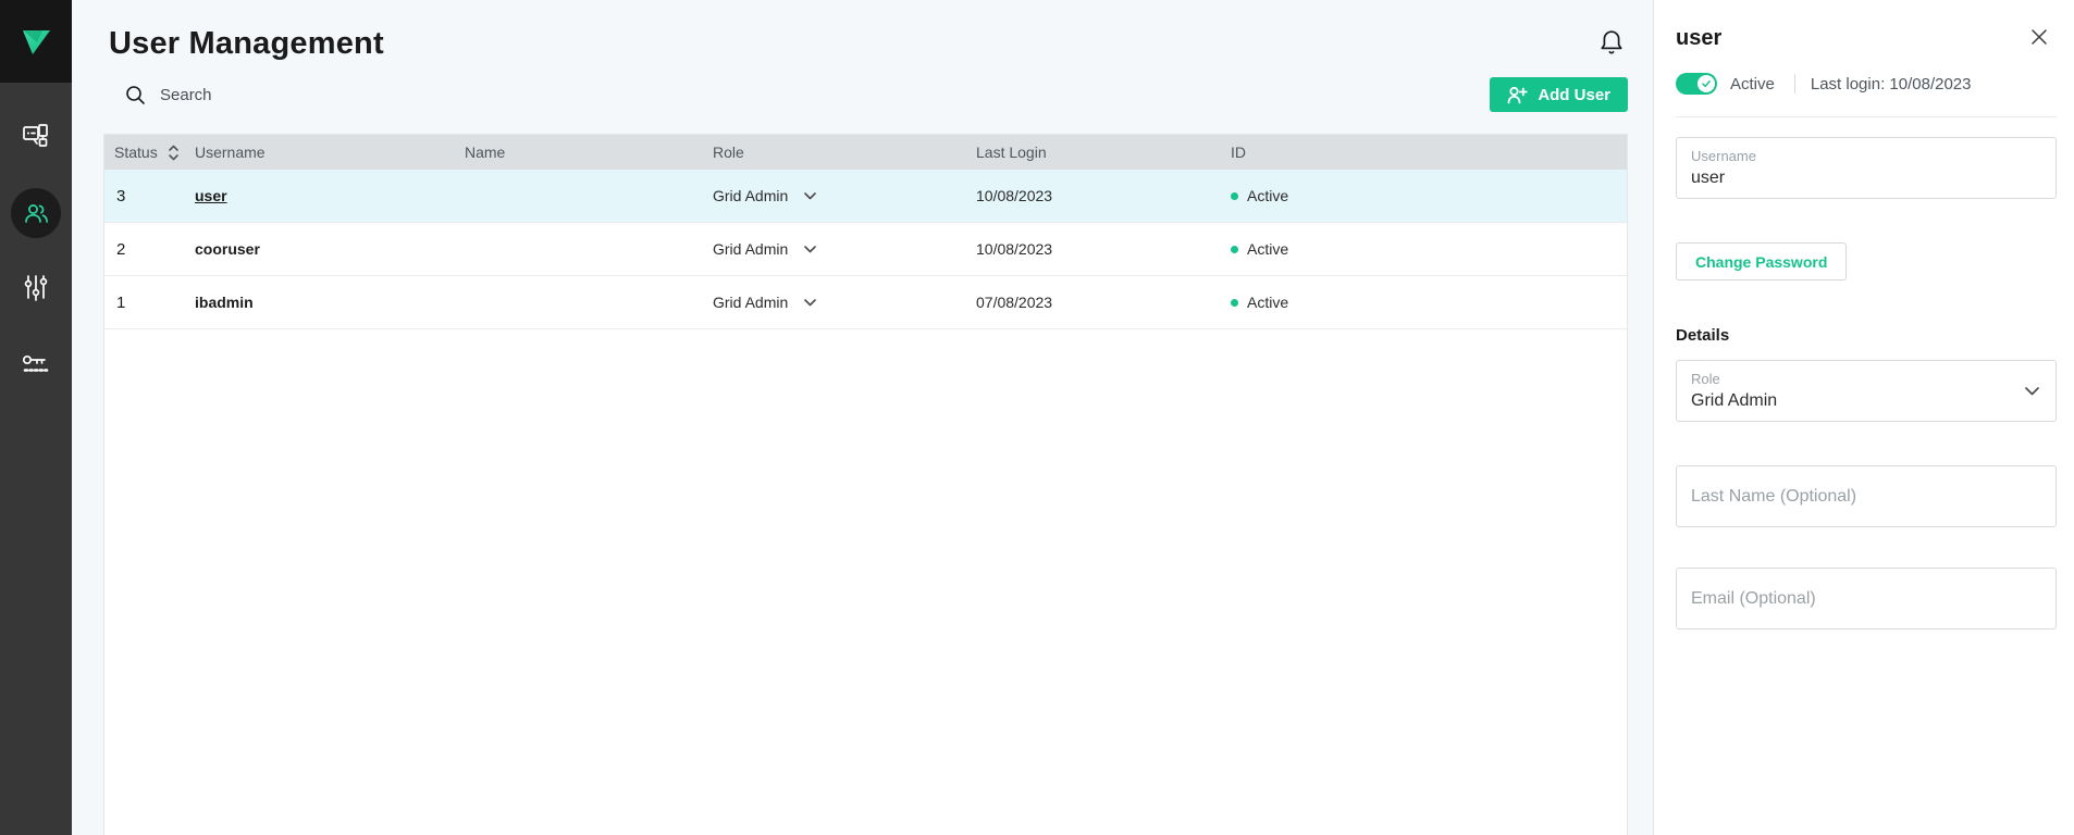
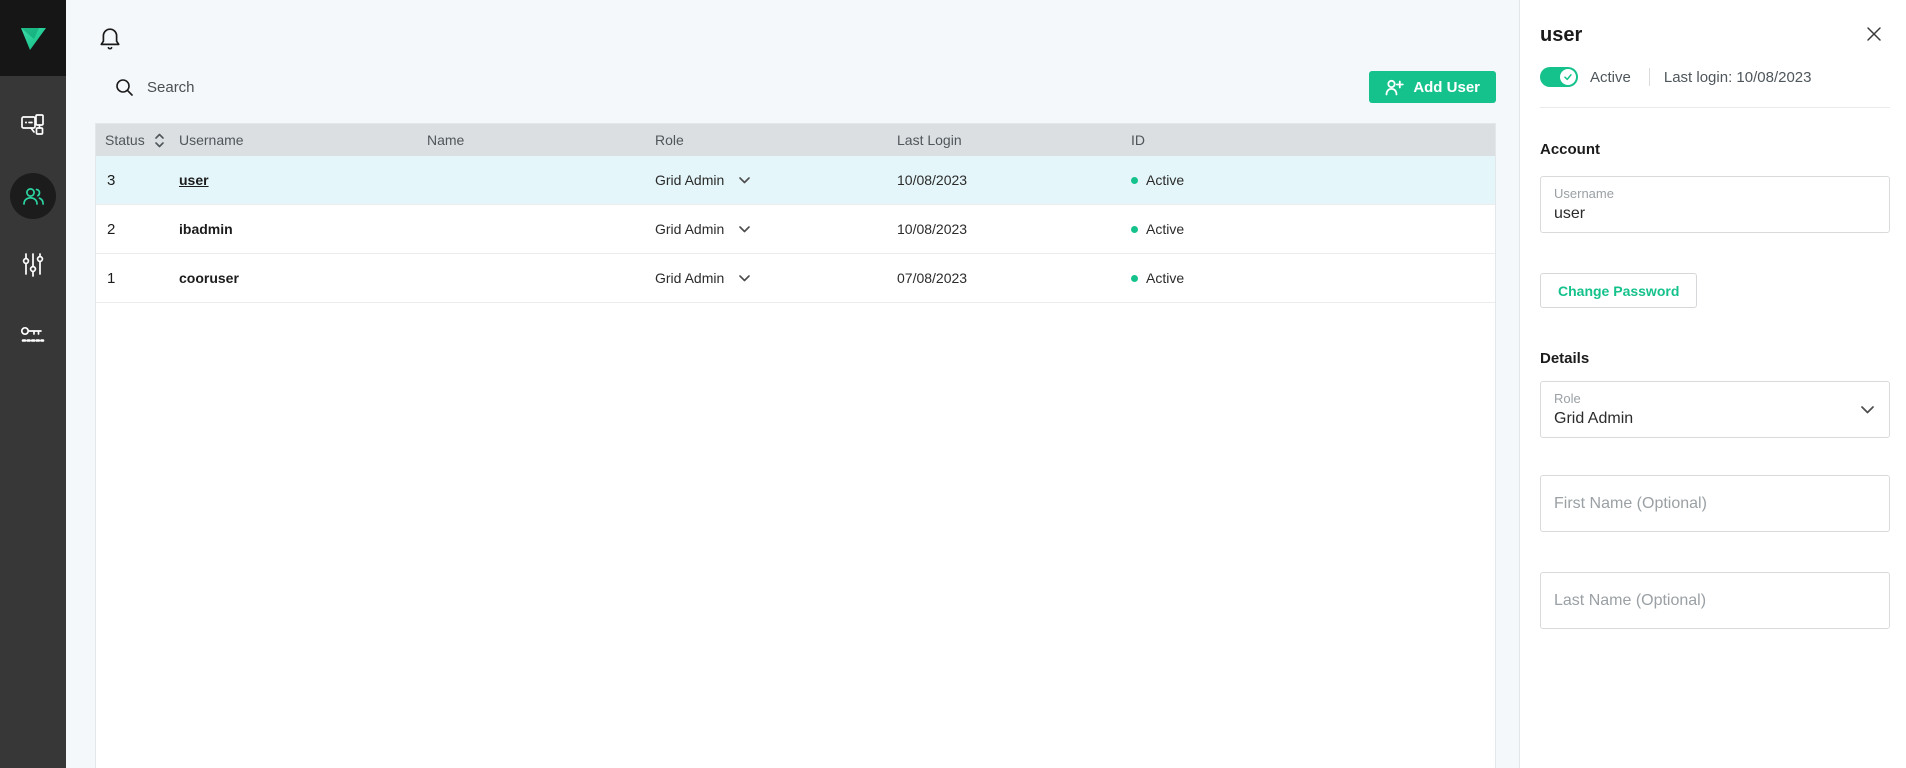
- User Management
  Search
  Add User
  Status
  Username
  Name
  Role
  Last Login
  ID
  3
  user
  Grid Admin
  10/08/2023
  Active
  2
- cooruser
+ ibadmin
  Grid Admin
  10/08/2023
  Active
  1
- ibadmin
+ cooruser
  Grid Admin
  07/08/2023
  Active
  user
  Active
  Last login: 10/08/2023
+ Account
  Username
  user
  Change Password
  Details
  Role
  Grid Admin
+ First Name (Optional)
  Last Name (Optional)
- Email (Optional)
